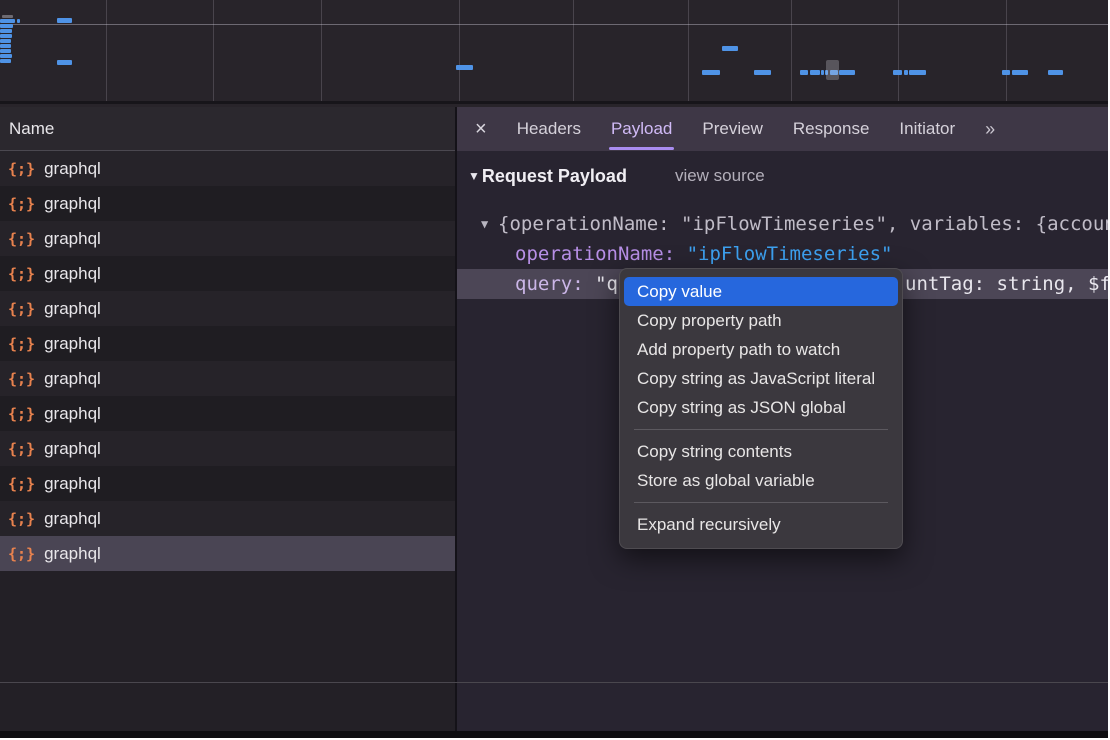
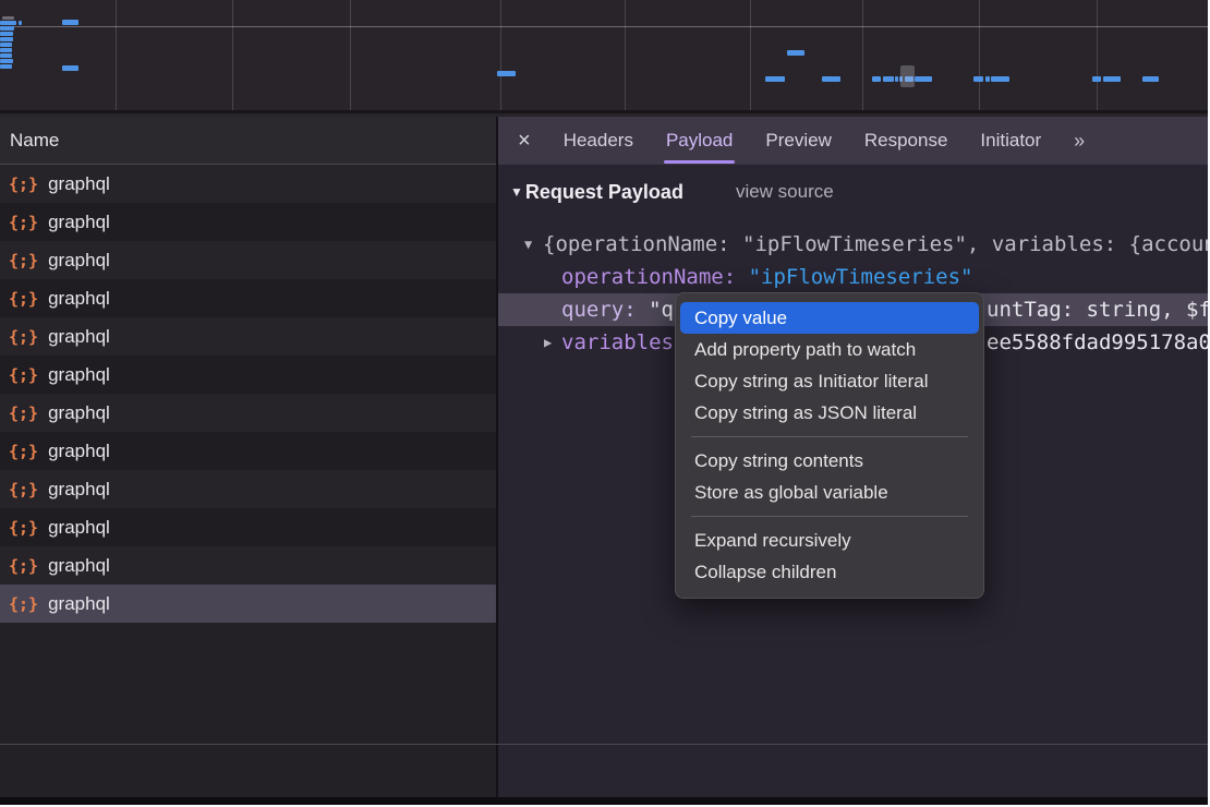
  Name
  ×
  Headers
  Payload
  Preview
  Response
  Initiator
  »
  {;}
  graphql
  {;}
  graphql
  {;}
  graphql
  {;}
  graphql
  {;}
  graphql
  {;}
  graphql
  {;}
  graphql
  {;}
  graphql
  {;}
  graphql
  {;}
  graphql
  {;}
  graphql
  {;}
  graphql
  ▼
  Request Payload
  view source
  ▼
  {operationName: "ipFlowTimeseries", variables: {accou
  operationName: "ipFlowTimeseries"
  query: "q
  untTag: string, $f
+ ▶
+ variables
+ ee5588fdad995178a0
  Copy value
- Copy property path
  Add property path to watch
- Copy string as JavaScript literal
+ Copy string as Initiator literal
- Copy string as JSON global
+ Copy string as JSON literal
  Copy string contents
  Store as global variable
  Expand recursively
+ Collapse children
